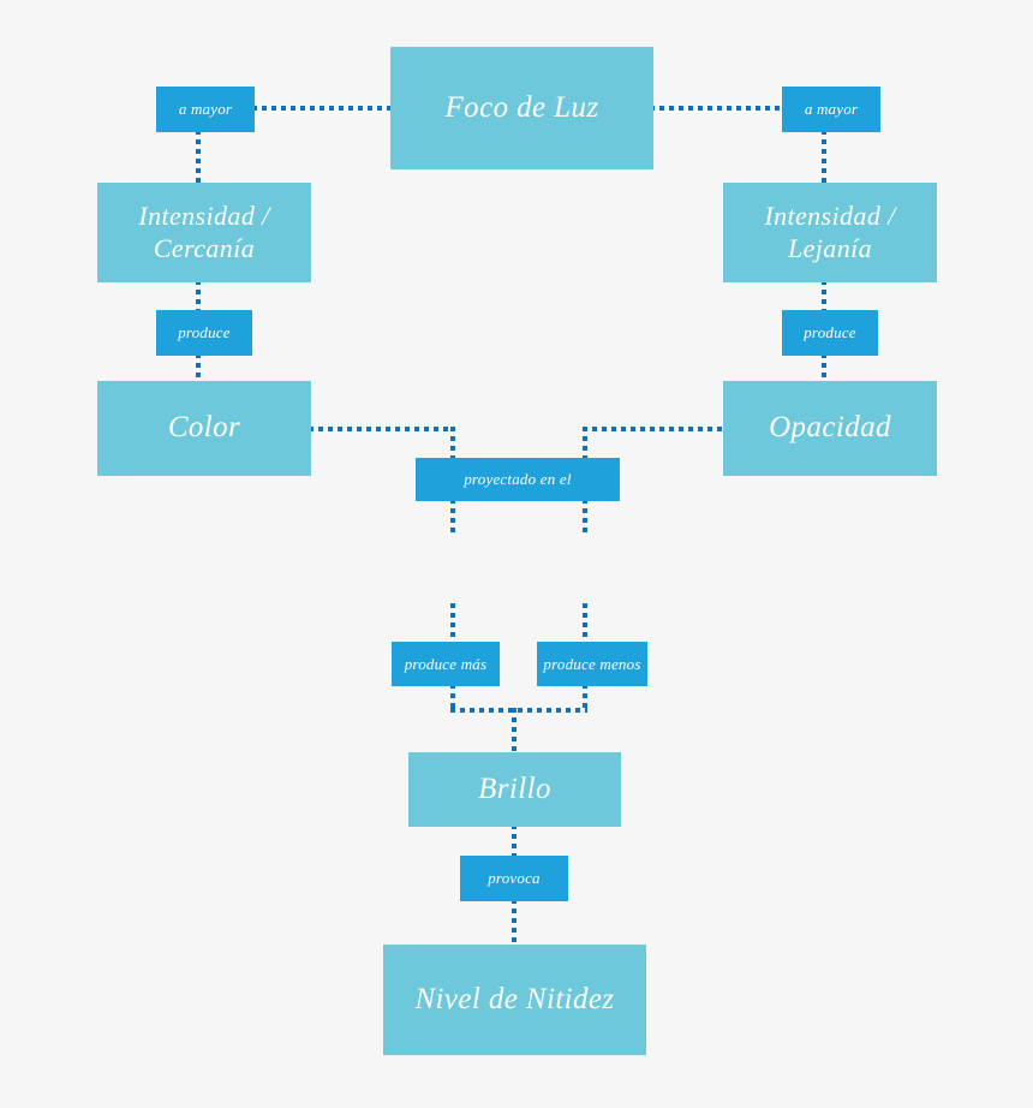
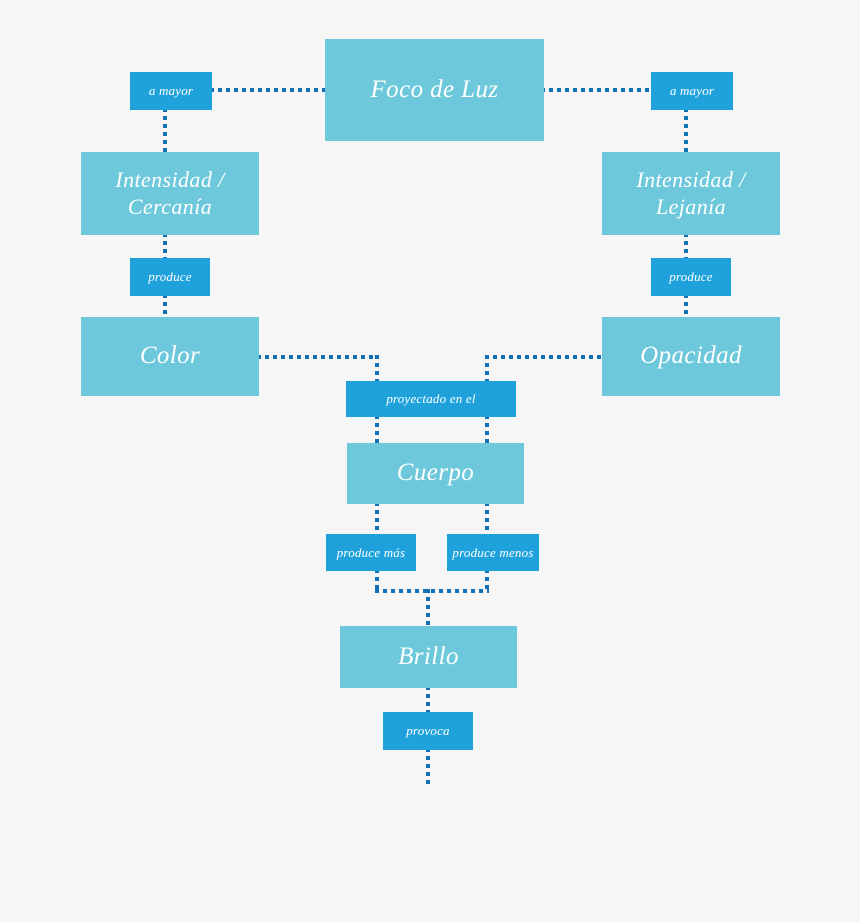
  Foco de Luz
  Intensidad / Cercanía
  Intensidad / Lejanía
  Color
  Opacidad
+ Cuerpo
  Brillo
- Nivel de Nitidez
  a mayor
  a mayor
  produce
  produce
  proyectado en el
  produce más
  produce menos
  provoca
